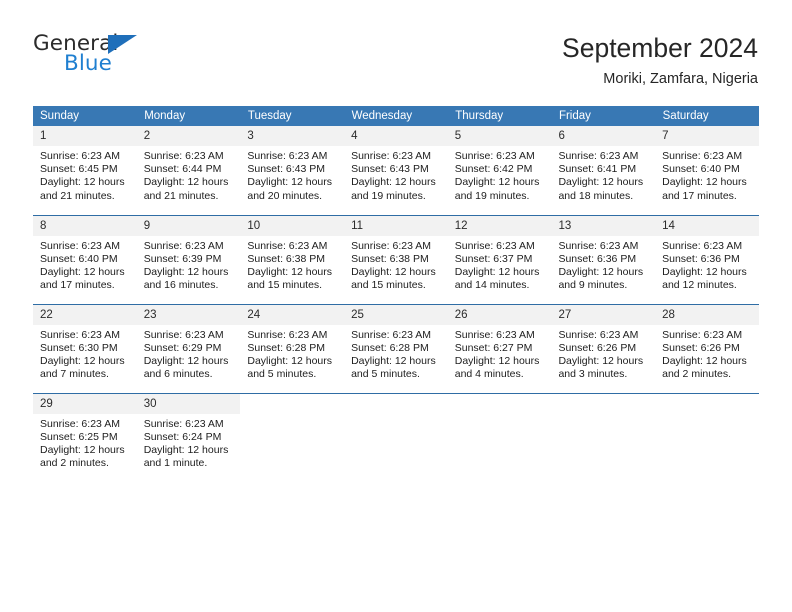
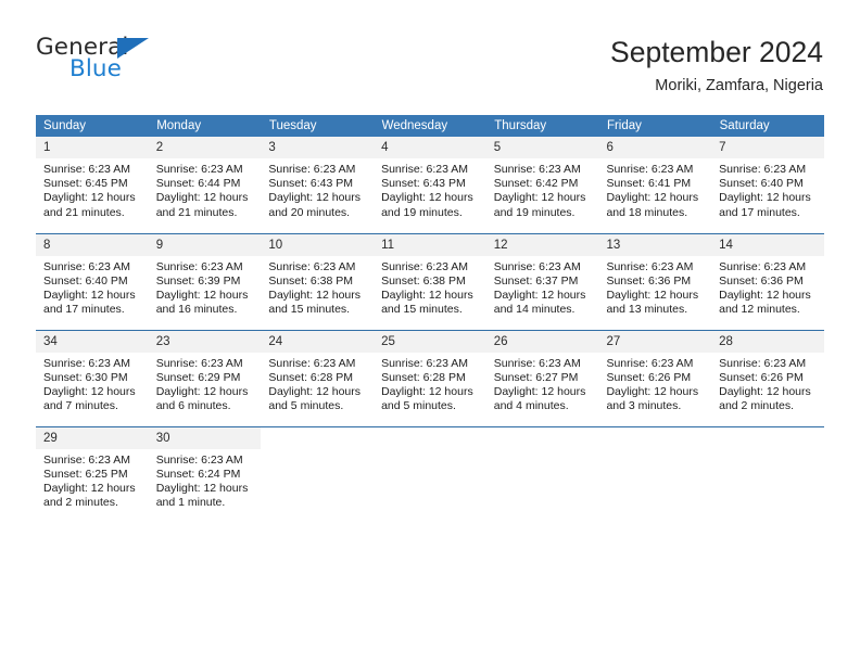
  General
  Blue
  September 2024
  Moriki, Zamfara, Nigeria
  Sunday	Monday	Tuesday	Wednesday	Thursday	Friday	Saturday
  1Sunrise: 6:23 AMSunset: 6:45 PMDaylight: 12 hoursand 21 minutes.	2Sunrise: 6:23 AMSunset: 6:44 PMDaylight: 12 hoursand 21 minutes.	3Sunrise: 6:23 AMSunset: 6:43 PMDaylight: 12 hoursand 20 minutes.	4Sunrise: 6:23 AMSunset: 6:43 PMDaylight: 12 hoursand 19 minutes.	5Sunrise: 6:23 AMSunset: 6:42 PMDaylight: 12 hoursand 19 minutes.	6Sunrise: 6:23 AMSunset: 6:41 PMDaylight: 12 hoursand 18 minutes.	7Sunrise: 6:23 AMSunset: 6:40 PMDaylight: 12 hoursand 17 minutes.
- 8Sunrise: 6:23 AMSunset: 6:40 PMDaylight: 12 hoursand 17 minutes.	9Sunrise: 6:23 AMSunset: 6:39 PMDaylight: 12 hoursand 16 minutes.	10Sunrise: 6:23 AMSunset: 6:38 PMDaylight: 12 hoursand 15 minutes.	11Sunrise: 6:23 AMSunset: 6:38 PMDaylight: 12 hoursand 15 minutes.	12Sunrise: 6:23 AMSunset: 6:37 PMDaylight: 12 hoursand 14 minutes.	13Sunrise: 6:23 AMSunset: 6:36 PMDaylight: 12 hoursand 9 minutes.	14Sunrise: 6:23 AMSunset: 6:36 PMDaylight: 12 hoursand 12 minutes.
+ 8Sunrise: 6:23 AMSunset: 6:40 PMDaylight: 12 hoursand 17 minutes.	9Sunrise: 6:23 AMSunset: 6:39 PMDaylight: 12 hoursand 16 minutes.	10Sunrise: 6:23 AMSunset: 6:38 PMDaylight: 12 hoursand 15 minutes.	11Sunrise: 6:23 AMSunset: 6:38 PMDaylight: 12 hoursand 15 minutes.	12Sunrise: 6:23 AMSunset: 6:37 PMDaylight: 12 hoursand 14 minutes.	13Sunrise: 6:23 AMSunset: 6:36 PMDaylight: 12 hoursand 13 minutes.	14Sunrise: 6:23 AMSunset: 6:36 PMDaylight: 12 hoursand 12 minutes.
- 22Sunrise: 6:23 AMSunset: 6:30 PMDaylight: 12 hoursand 7 minutes.	23Sunrise: 6:23 AMSunset: 6:29 PMDaylight: 12 hoursand 6 minutes.	24Sunrise: 6:23 AMSunset: 6:28 PMDaylight: 12 hoursand 5 minutes.	25Sunrise: 6:23 AMSunset: 6:28 PMDaylight: 12 hoursand 5 minutes.	26Sunrise: 6:23 AMSunset: 6:27 PMDaylight: 12 hoursand 4 minutes.	27Sunrise: 6:23 AMSunset: 6:26 PMDaylight: 12 hoursand 3 minutes.	28Sunrise: 6:23 AMSunset: 6:26 PMDaylight: 12 hoursand 2 minutes.
+ 34Sunrise: 6:23 AMSunset: 6:30 PMDaylight: 12 hoursand 7 minutes.	23Sunrise: 6:23 AMSunset: 6:29 PMDaylight: 12 hoursand 6 minutes.	24Sunrise: 6:23 AMSunset: 6:28 PMDaylight: 12 hoursand 5 minutes.	25Sunrise: 6:23 AMSunset: 6:28 PMDaylight: 12 hoursand 5 minutes.	26Sunrise: 6:23 AMSunset: 6:27 PMDaylight: 12 hoursand 4 minutes.	27Sunrise: 6:23 AMSunset: 6:26 PMDaylight: 12 hoursand 3 minutes.	28Sunrise: 6:23 AMSunset: 6:26 PMDaylight: 12 hoursand 2 minutes.
  29Sunrise: 6:23 AMSunset: 6:25 PMDaylight: 12 hoursand 2 minutes.	30Sunrise: 6:23 AMSunset: 6:24 PMDaylight: 12 hoursand 1 minute.
